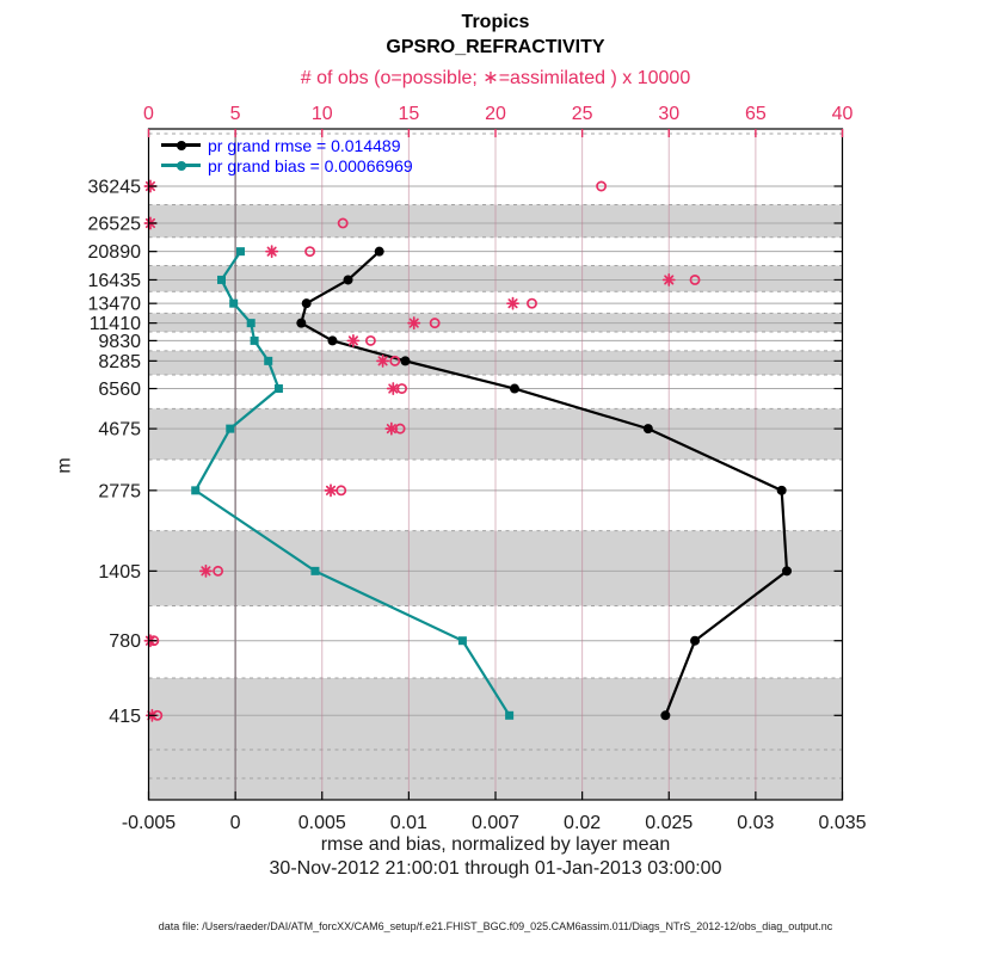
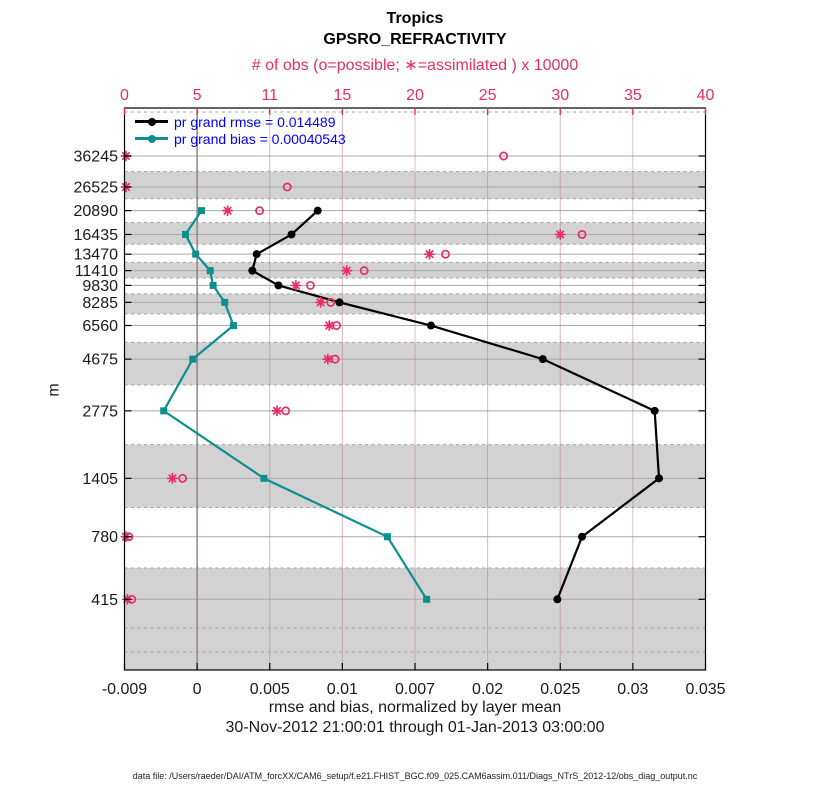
  0
  5
- 10
+ 11
  15
  20
  25
  30
- 65
+ 35
  40
- -0.005
+ -0.009
  0
  0.005
  0.01
  0.007
  0.02
  0.025
  0.03
  0.035
  36245
  26525
  20890
  16435
  13470
  11410
  9830
  8285
  6560
  4675
  2775
  1405
  780
  415
  Tropics
  GPSRO_REFRACTIVITY
  # of obs (o=possible; ∗=assimilated ) x 10000
  pr grand rmse = 0.014489
- pr grand bias = 0.00066969
+ pr grand bias = 0.00040543
  rmse and bias, normalized by layer mean
  30-Nov-2012 21:00:01 through 01-Jan-2013 03:00:00
  data file: /Users/raeder/DAI/ATM_forcXX/CAM6_setup/f.e21.FHIST_BGC.f09_025.CAM6assim.011/Diags_NTrS_2012-12/obs_diag_output.nc
